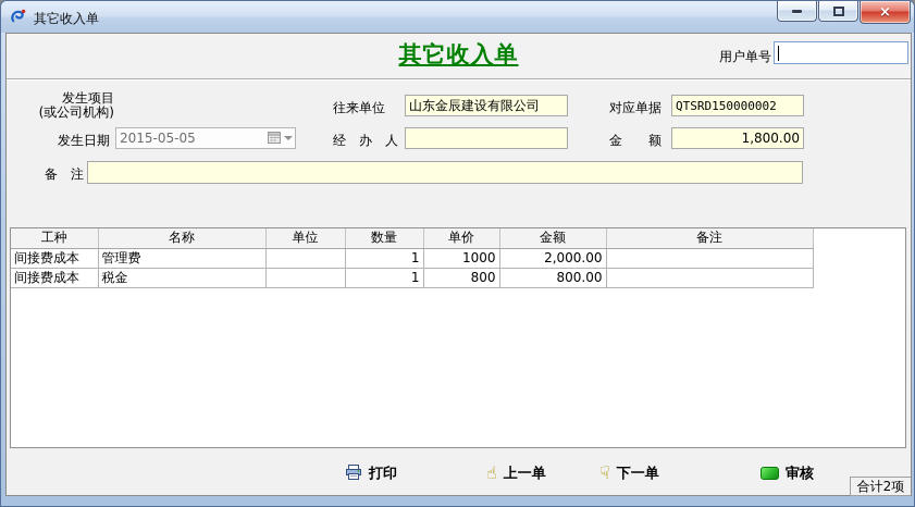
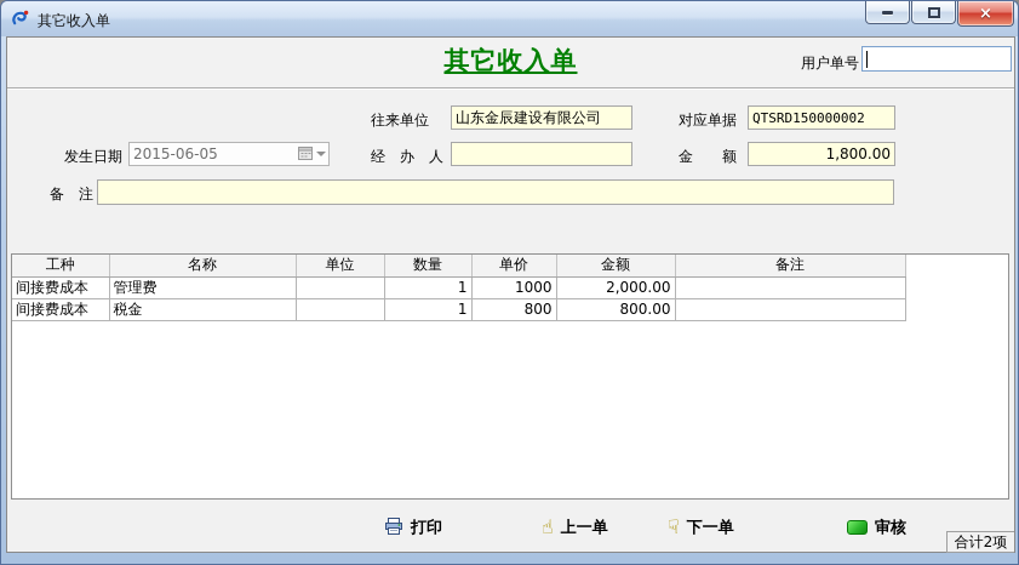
  其它收入单
  ×
  其它收入单
  用户单号
- 发生项目
- (或公司机构)
  往来单位
  山东金辰建设有限公司
  对应单据
  QTSRD150000002
  发生日期
- 2015-05-05
+ 2015-06-05
  经 办 人
  金 额
  1,800.00
  备 注
  工种	名称	单位	数量	单价	金额	备注
  间接费成本	管理费		1	1000	2,000.00
  间接费成本	税金		1	800	800.00
  打印
  ☝
  上一单
  ☟
  下一单
  审核
  合计2项
